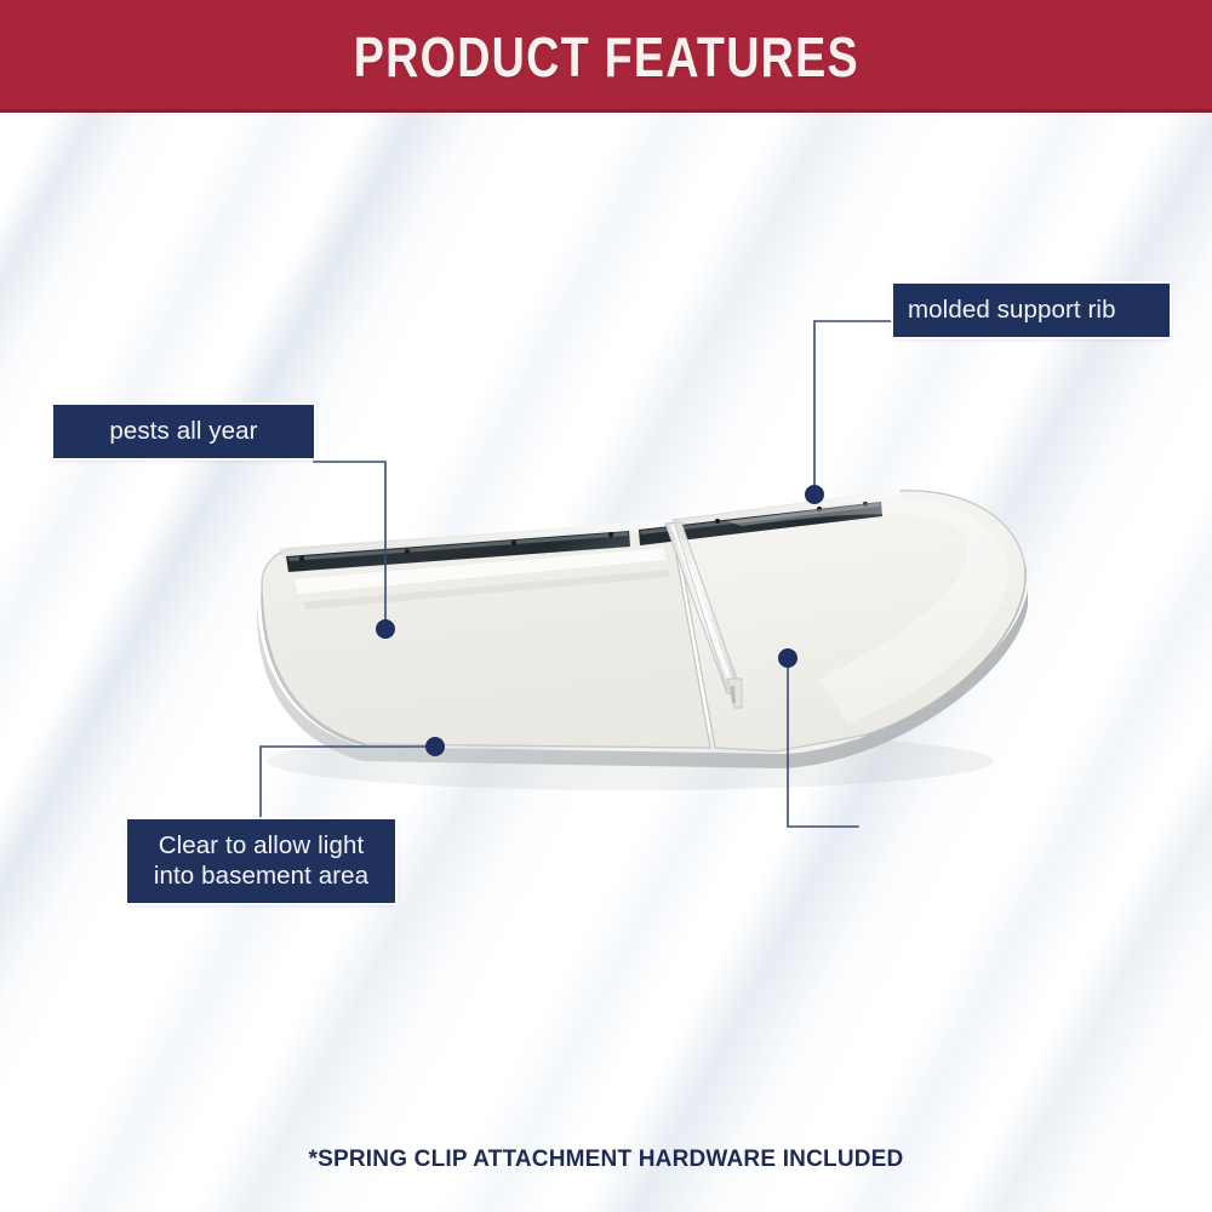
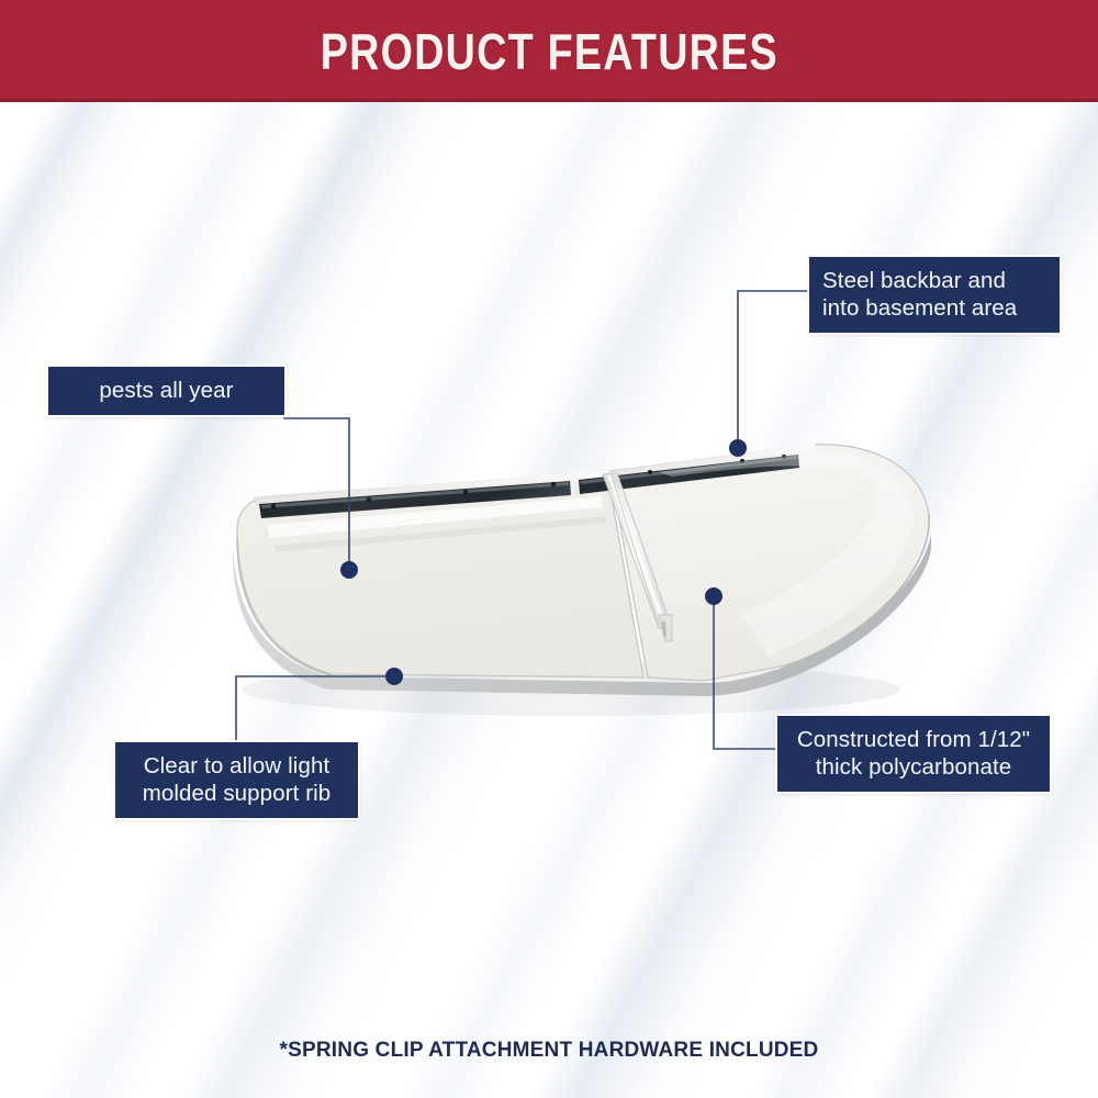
  PRODUCT FEATURES
+ Steel backbar and
- molded support rib
+ into basement area
  pests all year
  Clear to allow light
- into basement area
+ molded support rib
+ Constructed from 1/12"
+ thick polycarbonate
  *SPRING CLIP ATTACHMENT HARDWARE INCLUDED
